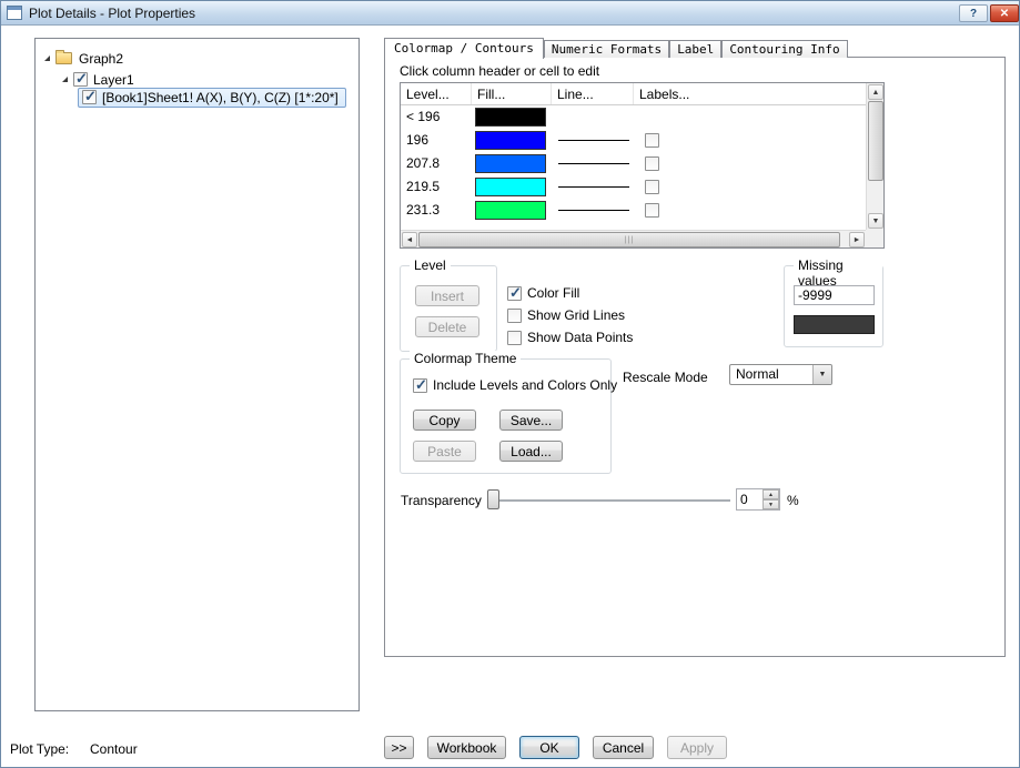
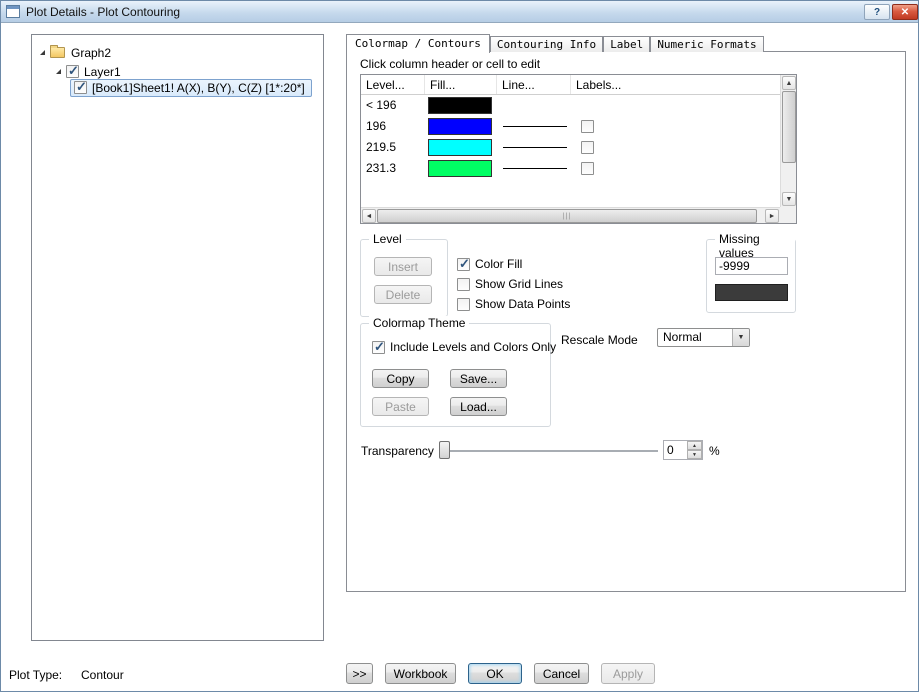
- Plot Details - Plot Properties
+ Plot Details - Plot Contouring
  ?
  ✕
  Graph2
  Layer1
  [Book1]Sheet1! A(X), B(Y), C(Z) [1*:20*]
  Colormap / Contours
- Numeric Formats
+ Contouring Info
  Label
- Contouring Info
+ Numeric Formats
  Click column header or cell to edit
  Level...
  Fill...
  Line...
  Labels...
  < 196
  196
- 207.8
  219.5
  231.3
  Level
  Insert
  Delete
  Color Fill
  Show Grid Lines
  Show Data Points
  Missing values
  -9999
  Colormap Theme
  Include Levels and Colors Only
  Copy
  Save...
  Paste
  Load...
  Rescale Mode
  Normal
  Transparency
  0
  %
  Plot Type:
  Contour
  >>
  Workbook
  OK
  Cancel
  Apply
